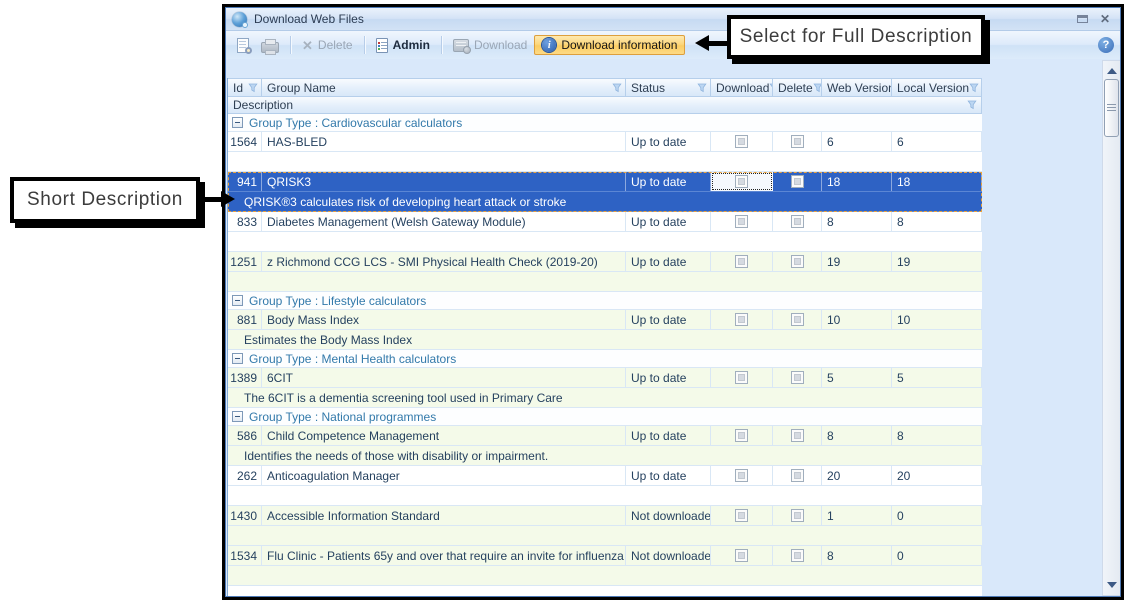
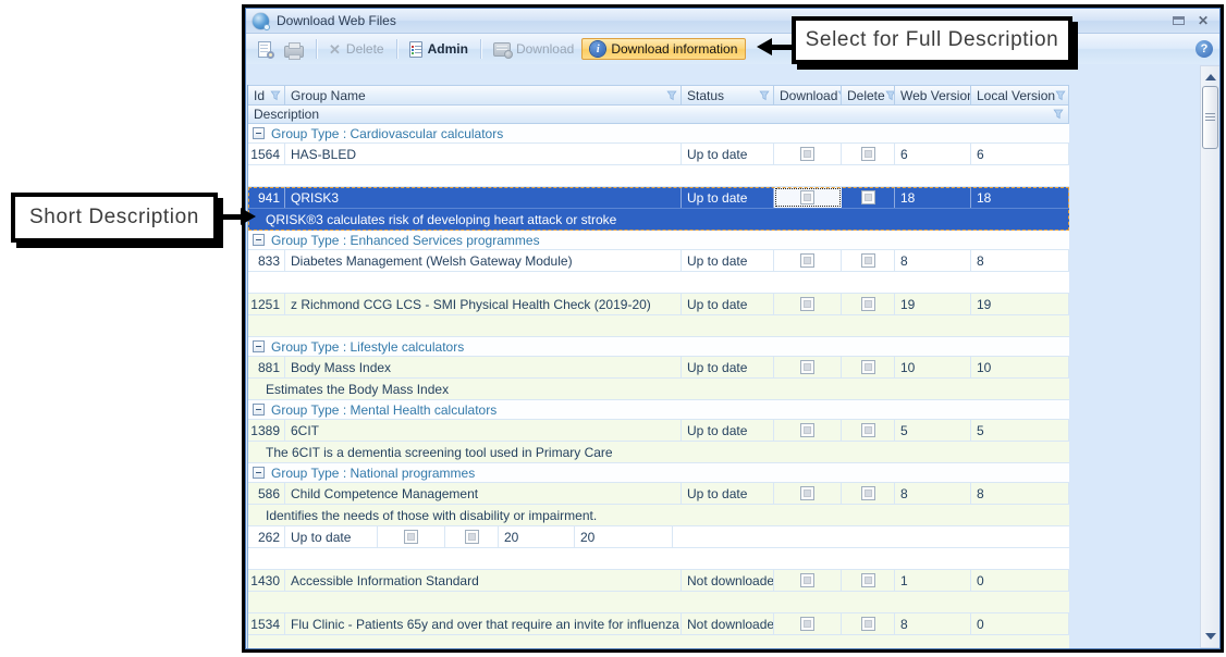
  Download Web Files
  ✕
  ✕
  Delete
  Admin
  Download
  i
  Download information
  ?
  Id
  Group Name
  Status
  Download
  Delete
  Web Versio
  Local Version
  Description
  Group Type : Cardiovascular calculators
  1564
  HAS-BLED
  Up to date
  6
  6
  941
  QRISK3
  Up to date
  18
  18
  QRISK®3 calculates risk of developing heart attack or stroke
+ Group Type : Enhanced Services programmes
  833
  Diabetes Management (Welsh Gateway Module)
  Up to date
  8
  8
  1251
  z Richmond CCG LCS - SMI Physical Health Check (2019-20)
  Up to date
  19
  19
  Group Type : Lifestyle calculators
  881
  Body Mass Index
  Up to date
  10
  10
  Estimates the Body Mass Index
  Group Type : Mental Health calculators
  1389
  6CIT
  Up to date
  5
  5
  The 6CIT is a dementia screening tool used in Primary Care
  Group Type : National programmes
  586
  Child Competence Management
  Up to date
  8
  8
  Identifies the needs of those with disability or impairment.
  262
- Anticoagulation Manager
  Up to date
  20
  20
  1430
  Accessible Information Standard
  Not downloade
  1
  0
  1534
  Flu Clinic - Patients 65y and over that require an invite for influenza
  Not downloade
  8
  0
  Select for Full Description
  Short Description
